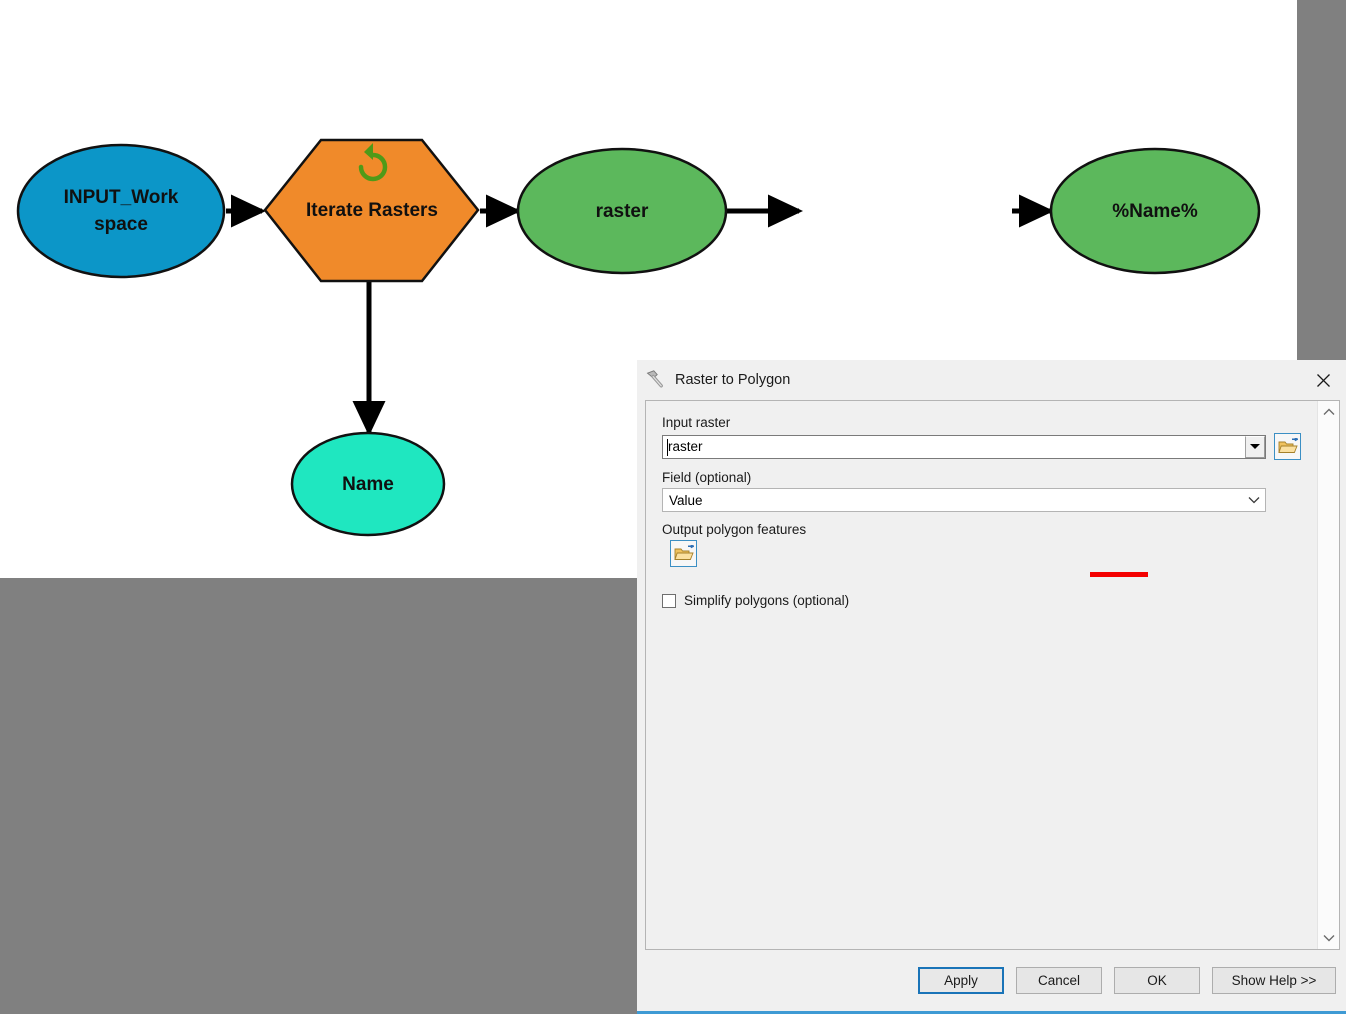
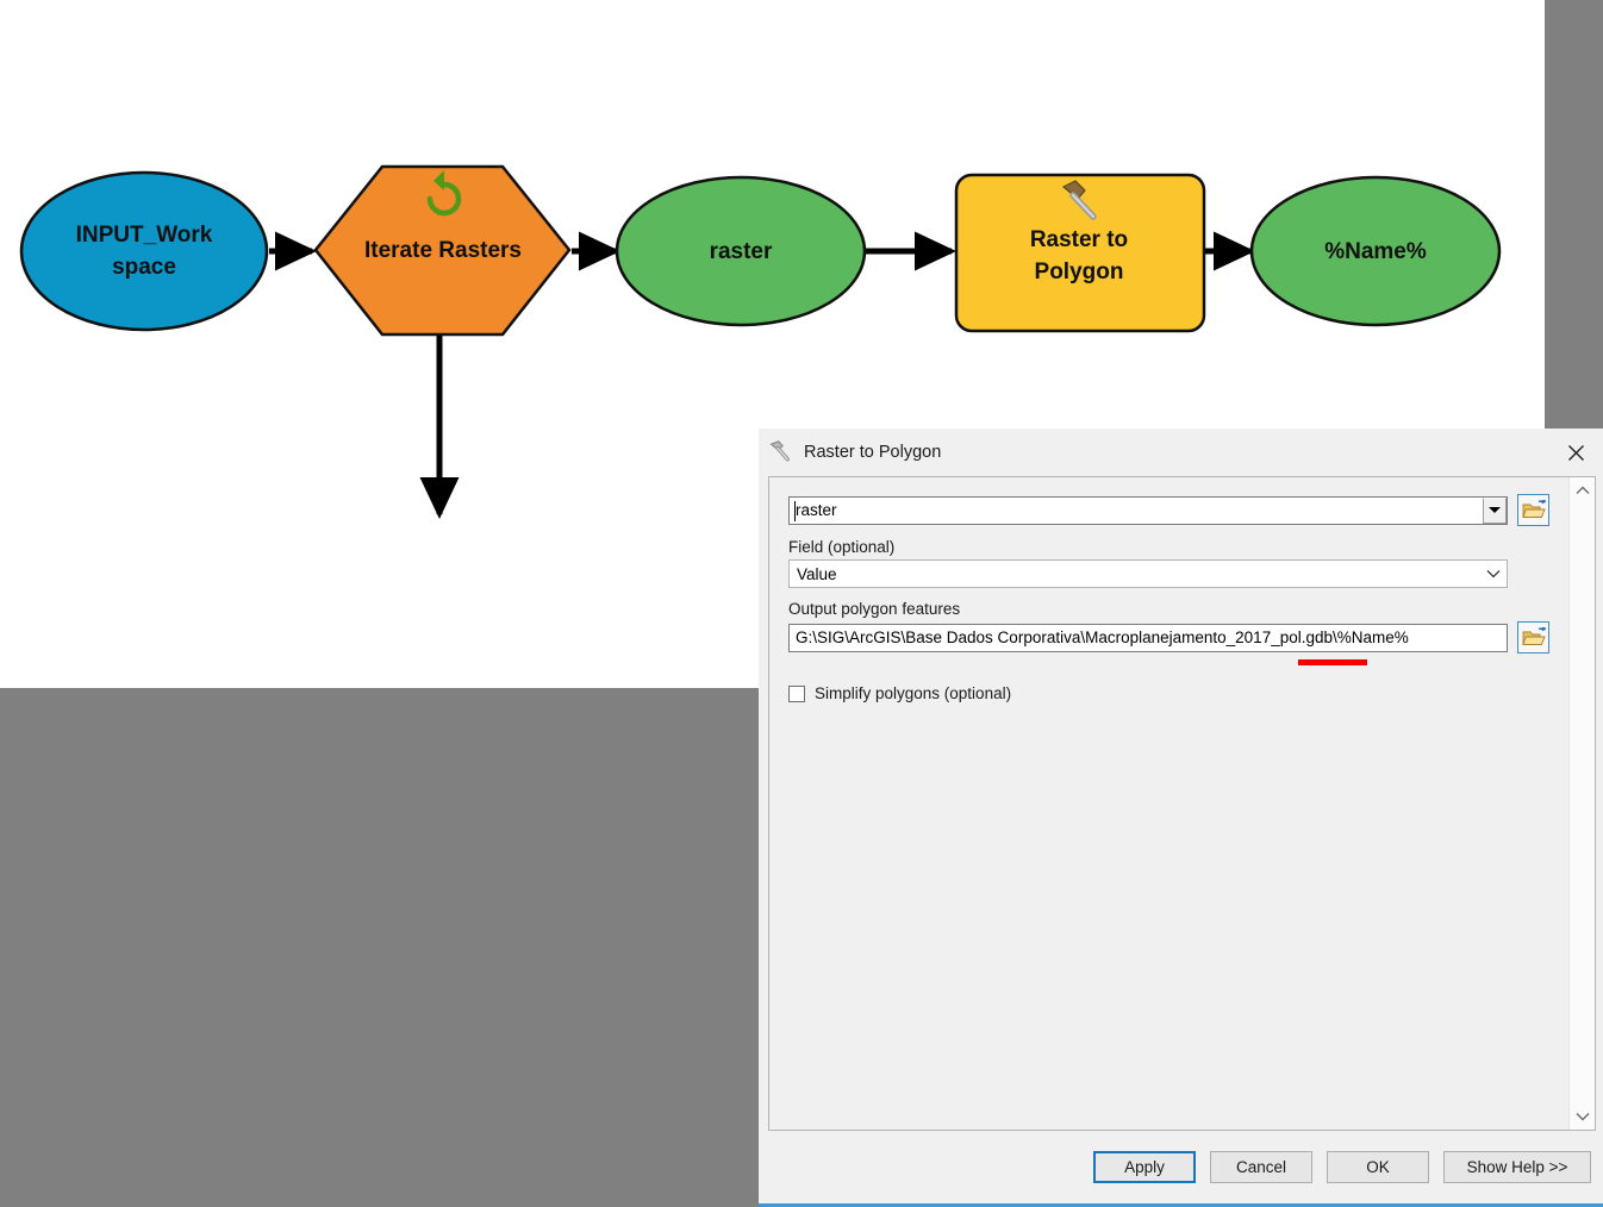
  INPUT_Work
  space
  Iterate Rasters
  raster
+ Raster to
+ Polygon
  %Name%
- Name
  Raster to Polygon
- Input raster
  raster
  Field (optional)
  Value
  Output polygon features
+ G:\SIG\ArcGIS\Base Dados Corporativa\Macroplanejamento_2017_pol.gdb\%Name%
  Simplify polygons (optional)
  Apply
  Cancel
  OK
  Show Help >>
